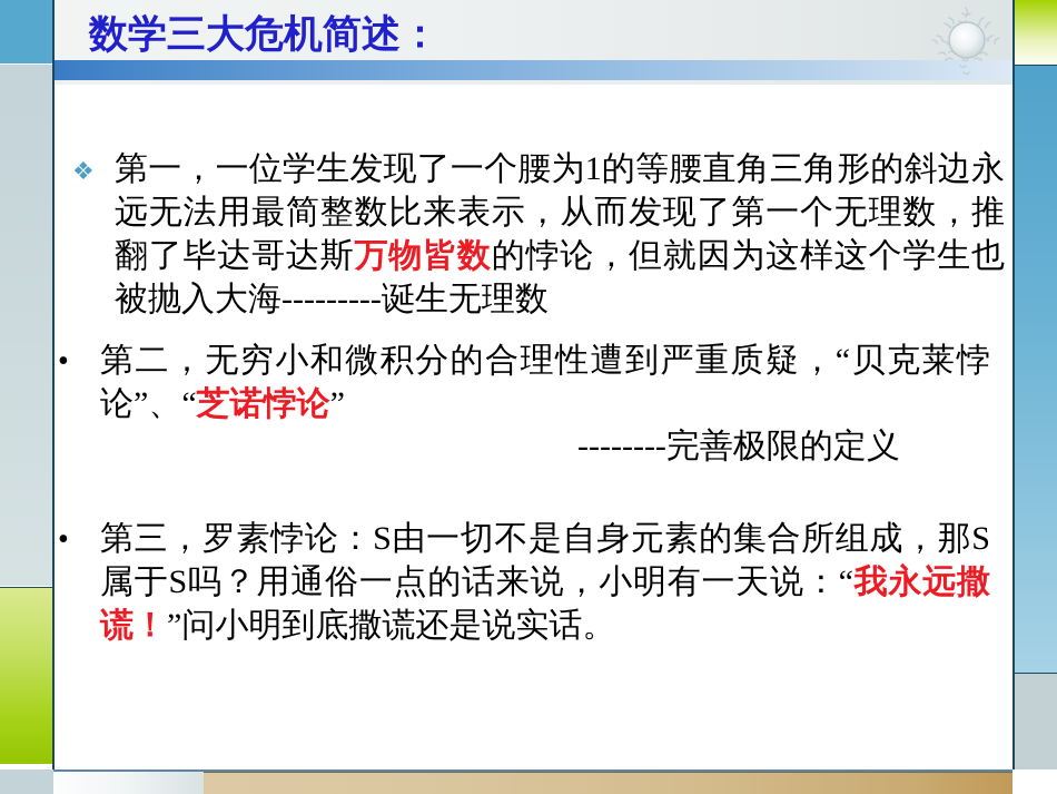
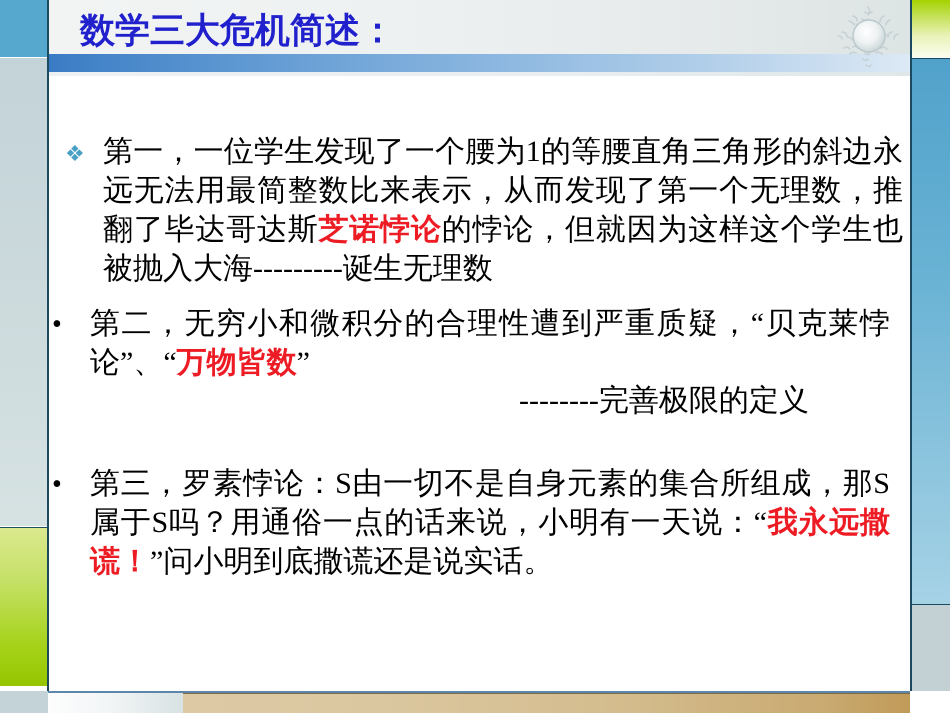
  数学三大危机简述：
  ❖
- 第一，一位学生发现了一个腰为1的等腰直角三角形的斜边永远无法用最简整数比来表示，从而发现了第一个无理数，推翻了毕达哥达斯万物皆数的悖论，但就因为这样这个学生也被抛入大海---------诞生无理数
+ 第一，一位学生发现了一个腰为1的等腰直角三角形的斜边永远无法用最简整数比来表示，从而发现了第一个无理数，推翻了毕达哥达斯芝诺悖论的悖论，但就因为这样这个学生也被抛入大海---------诞生无理数
  •
- 第二，无穷小和微积分的合理性遭到严重质疑，“贝克莱悖论”、“芝诺悖论”
+ 第二，无穷小和微积分的合理性遭到严重质疑，“贝克莱悖论”、“万物皆数”
  --------完善极限的定义
  •
  第三，罗素悖论：S由一切不是自身元素的集合所组成，那S属于S吗？用通俗一点的话来说，小明有一天说：“我永远撒谎！”问小明到底撒谎还是说实话。
